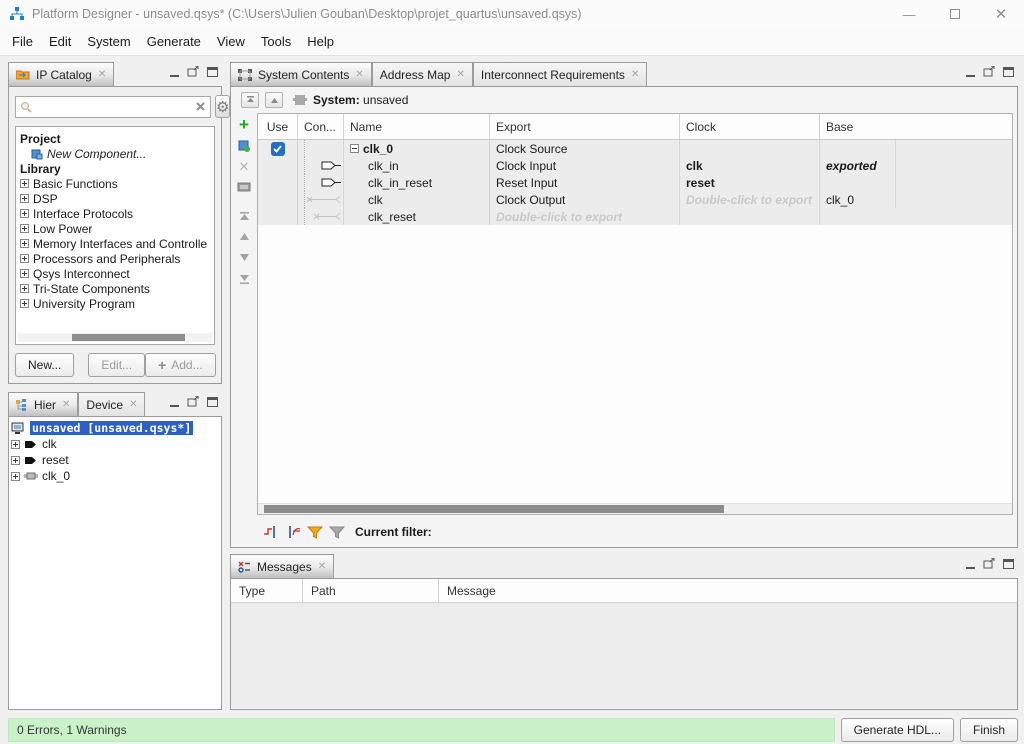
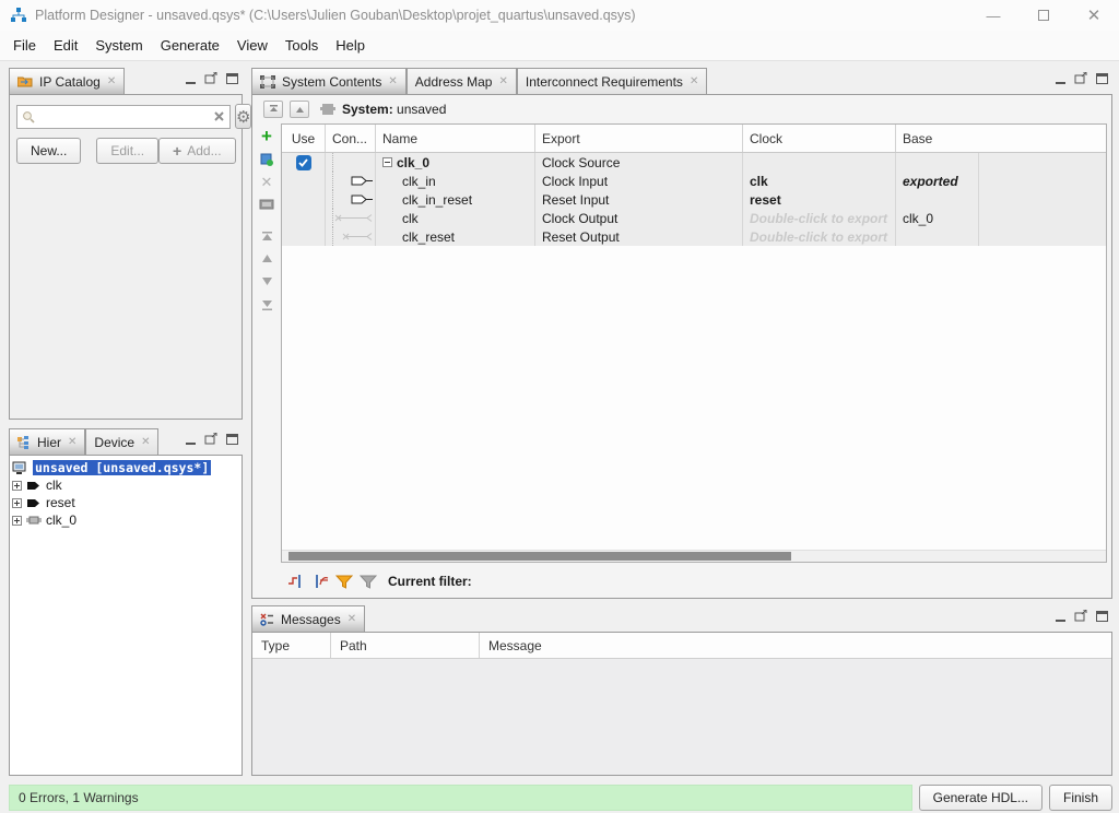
  Platform Designer - unsaved.qsys* (C:\Users\Julien Gouban\Desktop\projet_quartus\unsaved.qsys)
  —
  ✕
  File
  Edit
  System
  Generate
  View
  Tools
  Help
  IP Catalog
  ✕
  ⚙
- Project
- New Component...
- Library
- Basic Functions
- DSP
- Interface Protocols
- Low Power
- Memory Interfaces and Controlle
- Processors and Peripherals
- Qsys Interconnect
- Tri-State Components
- University Program
  New...
  Edit...
  +
  Add...
  Hier
  ✕
  Device
  ✕
  unsaved [unsaved.qsys*]
  clk
  reset
  clk_0
  System Contents
  ✕
  Address Map
  ✕
  Interconnect Requirements
  ✕
  System: unsaved
  +
  ✕
  Use
  Con...
  Name
  Export
  Clock
  Base
  clk_0
  Clock Source
  clk_in
  Clock Input
  clk
  exported
  clk_in_reset
  Reset Input
  reset
  clk
  Clock Output
  Double-click to export
  clk_0
  clk_reset
+ Reset Output
  Double-click to export
  Current filter:
  Messages
  ✕
  Type
  Path
  Message
  0 Errors, 1 Warnings
  Generate HDL...
  Finish
